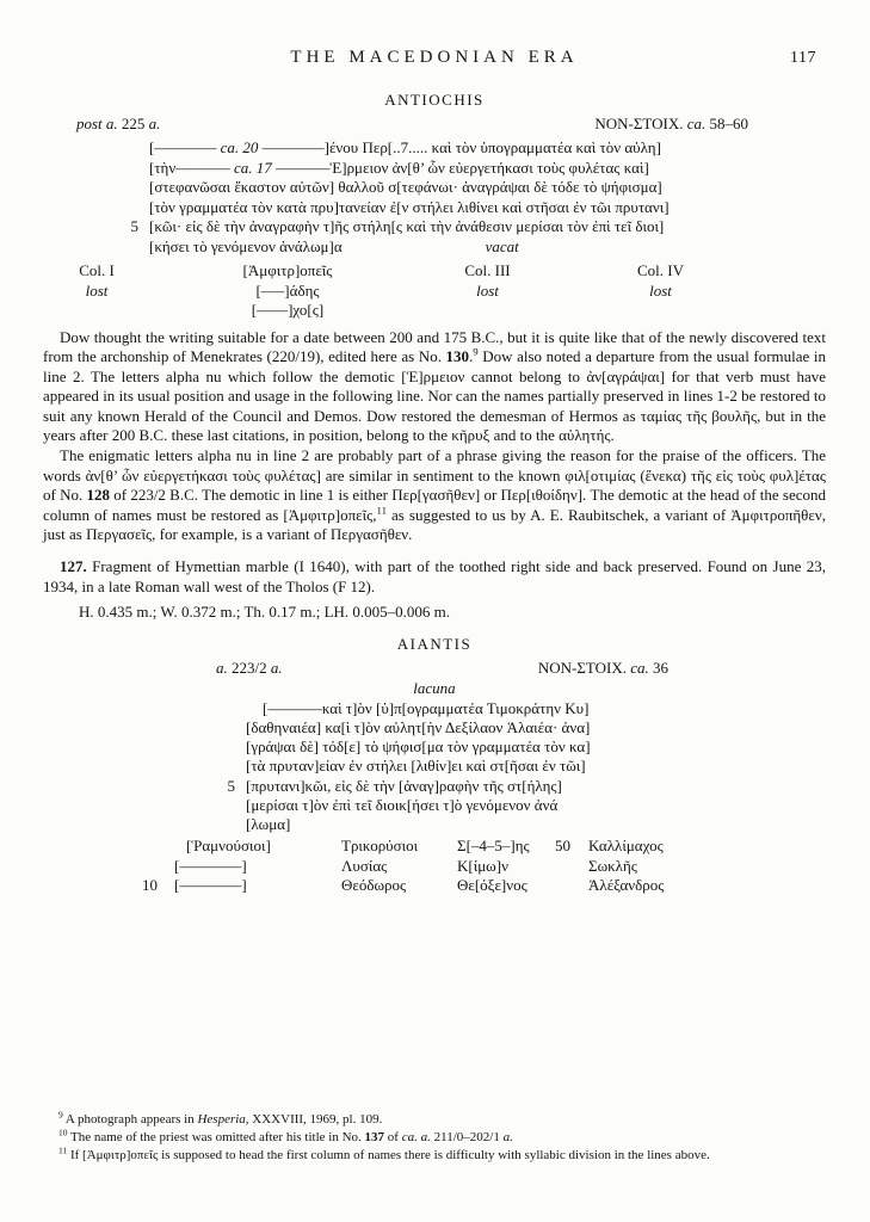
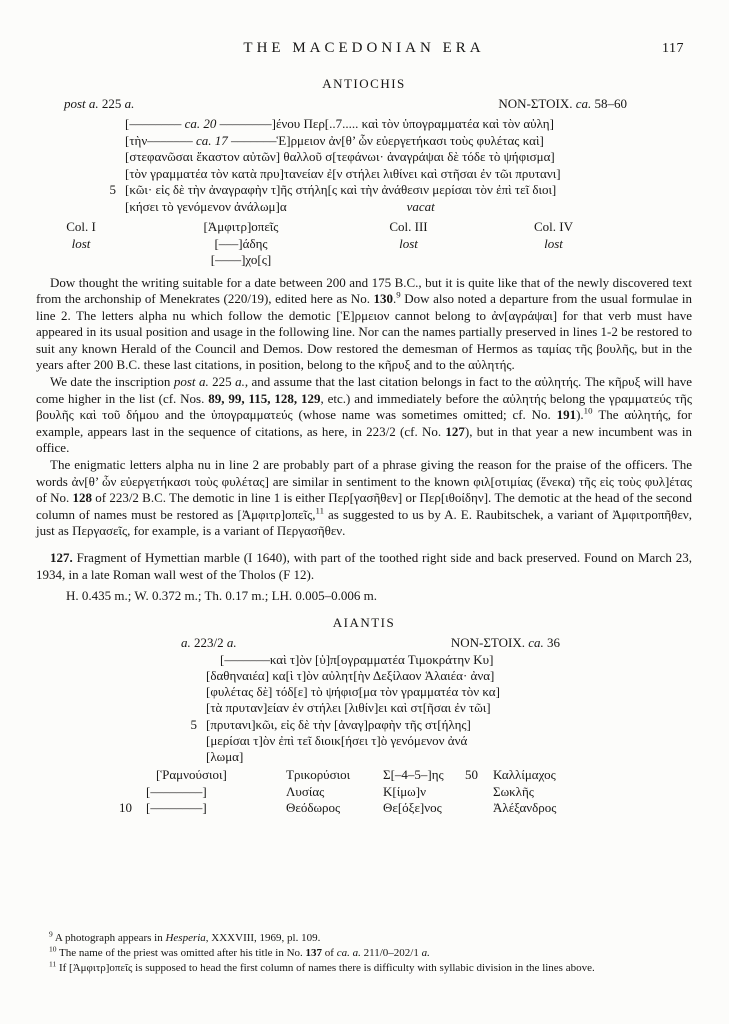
  THE MACEDONIAN ERA
  117
  ANTIOCHIS
  post a. 225 a.
  NON-ΣΤΟΙΧ. ca. 58–60
  [–––––––– ca. 20 ––––––––]ένου Περ[..7..... καὶ τὸν ὑπογραμματέα καὶ τὸν αὐλη]
  [τὴν––––––– ca. 17 –––––––Ἑ]ρμειον ἀν[θ’ ὧν εὐεργετήκασι τοὺς φυλέτας καὶ]
  [στεφανῶσαι ἕκαστον αὐτῶν] θαλλοῦ σ[τεφάνωι· ἀναγράψαι δὲ τόδε τὸ ψήφισμα]
  [τὸν γραμματέα τὸν κατὰ πρυ]τανείαν ἐ[ν στήλει λιθίνει καὶ στῆσαι ἐν τῶι πρυτανι]
  5
  [κῶι· εἰς δὲ τὴν ἀναγραφὴν τ]ῆς στήλη[ς καὶ τὴν ἀνάθεσιν μερίσαι τὸν ἐπὶ τεῖ διοι]
  [κήσει τὸ γενόμενον ἀνάλωμ]α vacat
  Col. I
  lost
  [Ἀμφιτρ]οπεῖς
  [–––]άδης
  [––––]χο[ς]
  Col. III
  lost
  Col. IV
  lost
  Dow thought the writing suitable for a date between 200 and 175 B.C., but it is quite like that of the newly discovered text from the archonship of Menekrates (220/19), edited here as No. 130.9 Dow also noted a departure from the usual formulae in line 2. The letters alpha nu which follow the demotic [Ἑ]ρμειον cannot belong to ἀν[αγράψαι] for that verb must have appeared in its usual position and usage in the following line. Nor can the names partially preserved in lines 1-2 be restored to suit any known Herald of the Council and Demos. Dow restored the demesman of Hermos as ταμίας τῆς βουλῆς, but in the years after 200 B.C. these last citations, in position, belong to the κῆρυξ and to the αὐλητής.
+ We date the inscription post a. 225 a., and assume that the last citation belongs in fact to the αὐλητής. The κῆρυξ will have come higher in the list (cf. Nos. 89, 99, 115, 128, 129, etc.) and immediately before the αὐλητής belong the γραμματεύς τῆς βουλῆς καὶ τοῦ δήμου and the ὑπογραμματεύς (whose name was sometimes omitted; cf. No. 191).10 The αὐλητής, for example, appears last in the sequence of citations, as here, in 223/2 (cf. No. 127), but in that year a new incumbent was in office.
  The enigmatic letters alpha nu in line 2 are probably part of a phrase giving the reason for the praise of the officers. The words ἀν[θ’ ὧν εὐεργετήκασι τοὺς φυλέτας] are similar in sentiment to the known φιλ[οτιμίας (ἕνεκα) τῆς εἰς τοὺς φυλ]έτας of No. 128 of 223/2 B.C. The demotic in line 1 is either Περ[γασῆθεν] or Περ[ιθοίδην]. The demotic at the head of the second column of names must be restored as [Ἀμφιτρ]οπεῖς,11 as suggested to us by A. E. Raubitschek, a variant of Ἀμφιτροπῆθεν, just as Περγασεῖς, for example, is a variant of Περγασῆθεν.
- 127. Fragment of Hymettian marble (I 1640), with part of the toothed right side and back preserved. Found on June 23, 1934, in a late Roman wall west of the Tholos (F 12).
+ 127. Fragment of Hymettian marble (I 1640), with part of the toothed right side and back preserved. Found on March 23, 1934, in a late Roman wall west of the Tholos (F 12).
  H. 0.435 m.; W. 0.372 m.; Th. 0.17 m.; LH. 0.005–0.006 m.
  AIANTIS
  a. 223/2 a.
  ΝΟΝ-ΣΤΟΙΧ. ca. 36
- lacuna
  [–––––––καὶ τ]ὸν [ὑ]π[ογραμματέα Τιμοκράτην Κυ]
  [δαθηναιέα] κα[ὶ τ]ὸν αὐλητ[ὴν Δεξίλαον Ἁλαιέα· ἀνα]
- [γράψαι δὲ] τόδ[ε] τὸ ψήφισ[μα τὸν γραμματέα τὸν κα]
+ [φυλέτας δὲ] τόδ[ε] τὸ ψήφισ[μα τὸν γραμματέα τὸν κα]
  [τὰ πρυταν]είαν ἐν στήλει [λιθίν]ει καὶ στ[ῆσαι ἐν τῶι]
  5
  [πρυτανι]κῶι, εἰς δὲ τὴν [ἀναγ]ραφὴν τῆς στ[ήλης]
  [μερίσαι τ]ὸν ἐπὶ τεῖ διοικ[ήσει τ]ὸ γενόμενον ἀνά
  [λωμα]
  [Ῥαμνούσιοι]
  Τρικορύσιοι
  Σ[–4–5–]ης
  50
  Καλλίμαχος
  [––––––––]
  Λυσίας
  Κ[ίμω]ν
  Σωκλῆς
  10
  [––––––––]
  Θεόδωρος
  Θε[όξε]νος
  Ἀλέξανδρος
  9 A photograph appears in Hesperia, XXXVIII, 1969, pl. 109.
  10 The name of the priest was omitted after his title in No. 137 of ca. a. 211/0–202/1 a.
  11 If [Ἀμφιτρ]οπεῖς is supposed to head the first column of names there is difficulty with syllabic division in the lines above.
